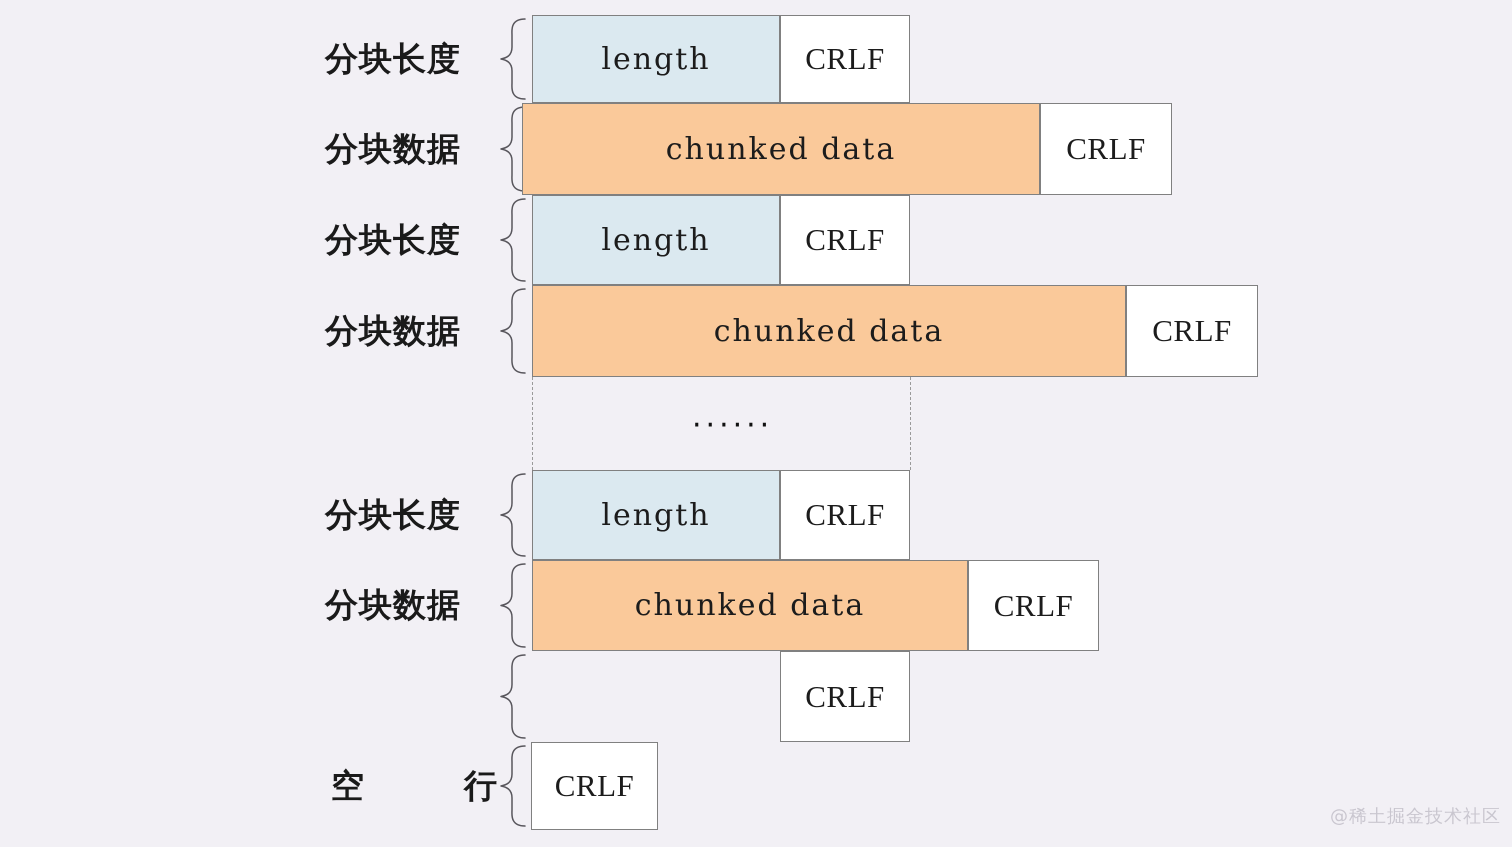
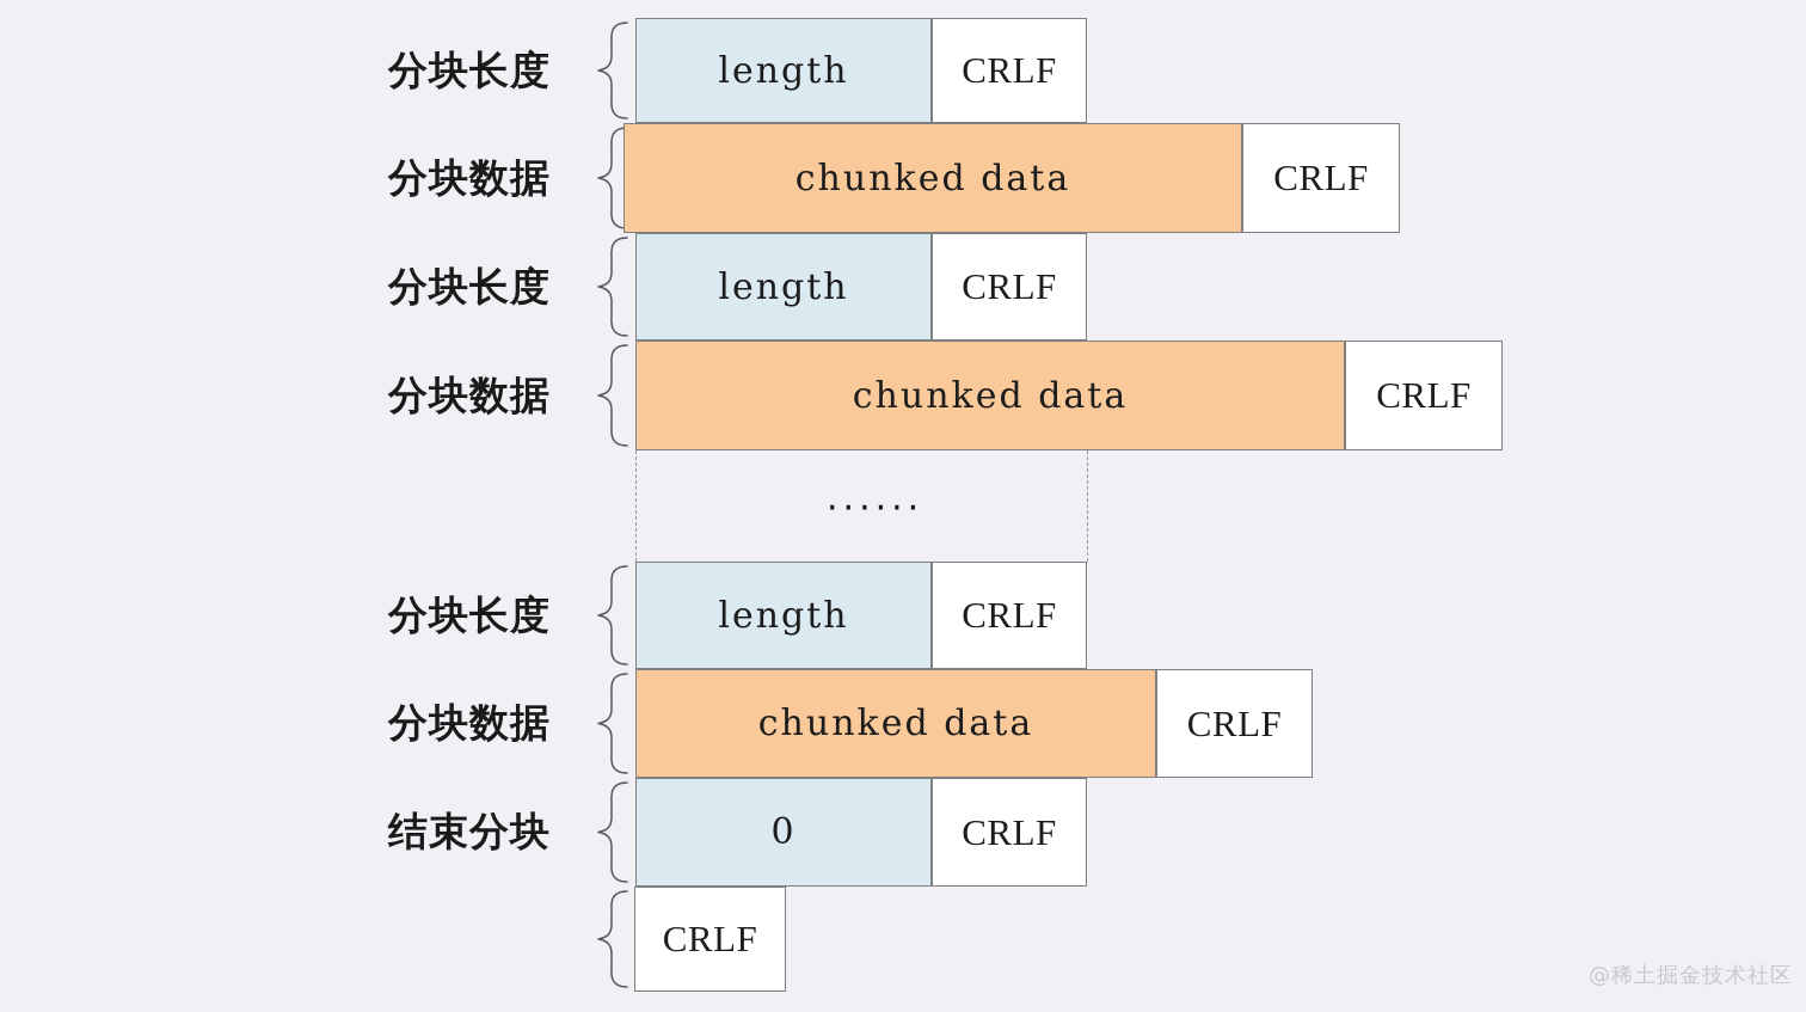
  分块长度
  length
  CRLF
  分块数据
  chunked data
  CRLF
  分块长度
  length
  CRLF
  分块数据
  chunked data
  CRLF
  分块长度
  length
  CRLF
  分块数据
  chunked data
  CRLF
+ 结束分块
+ 0
  CRLF
- 空
- 行
  CRLF
  ······
  @稀土掘金技术社区
